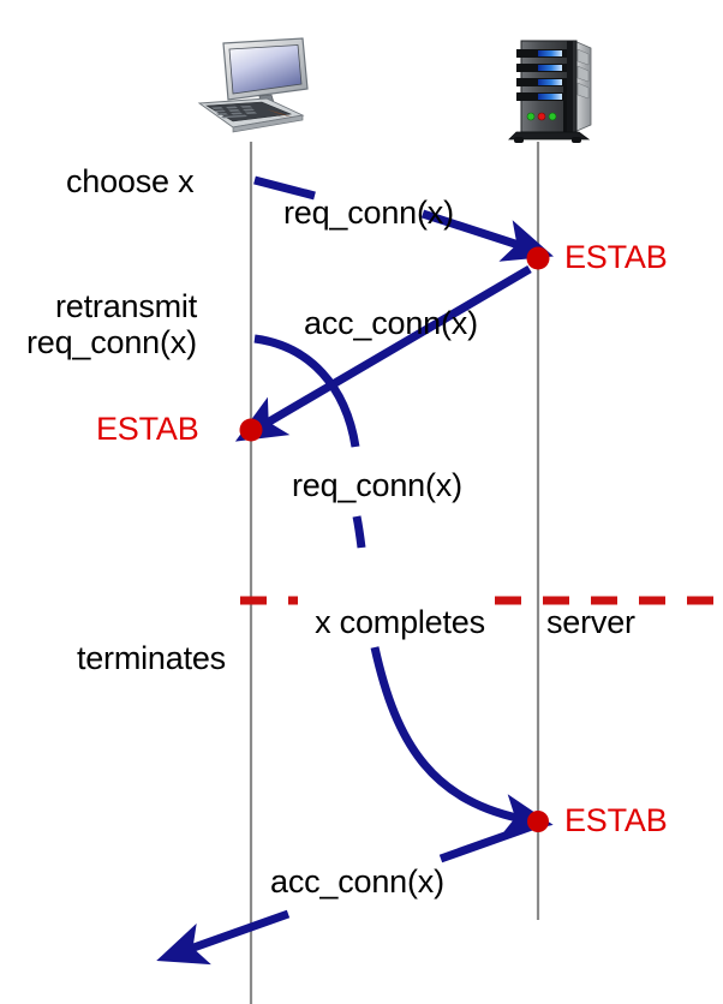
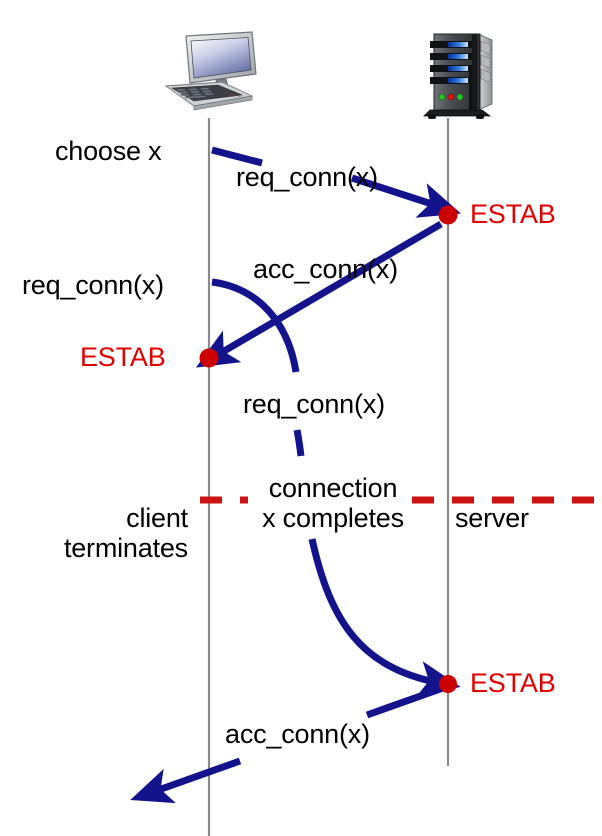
  choose x
  req_conn(x)
  ESTAB
- retransmit
  req_conn(x)
  acc_conn(x)
  ESTAB
  req_conn(x)
+ connection
  x completes
+ client
  terminates
  server
  ESTAB
  acc_conn(x)
